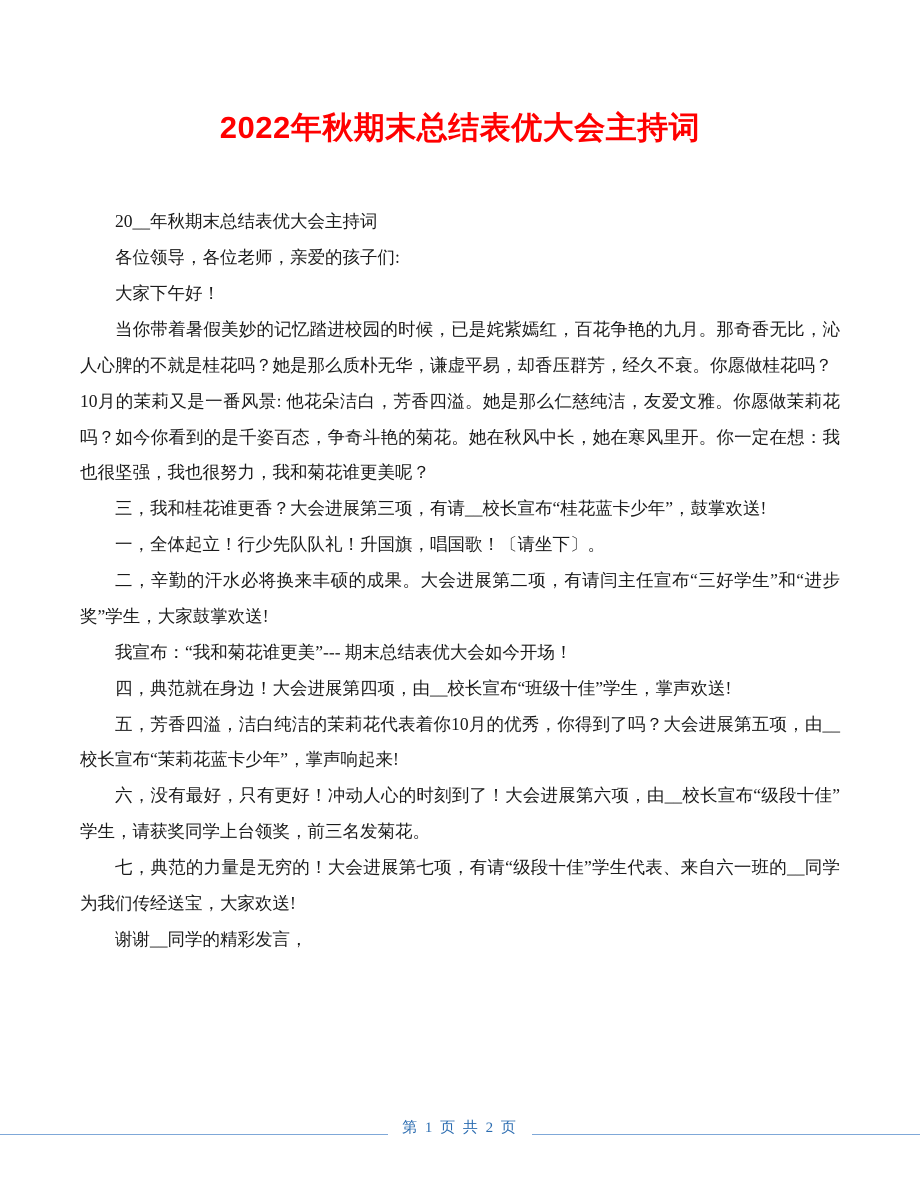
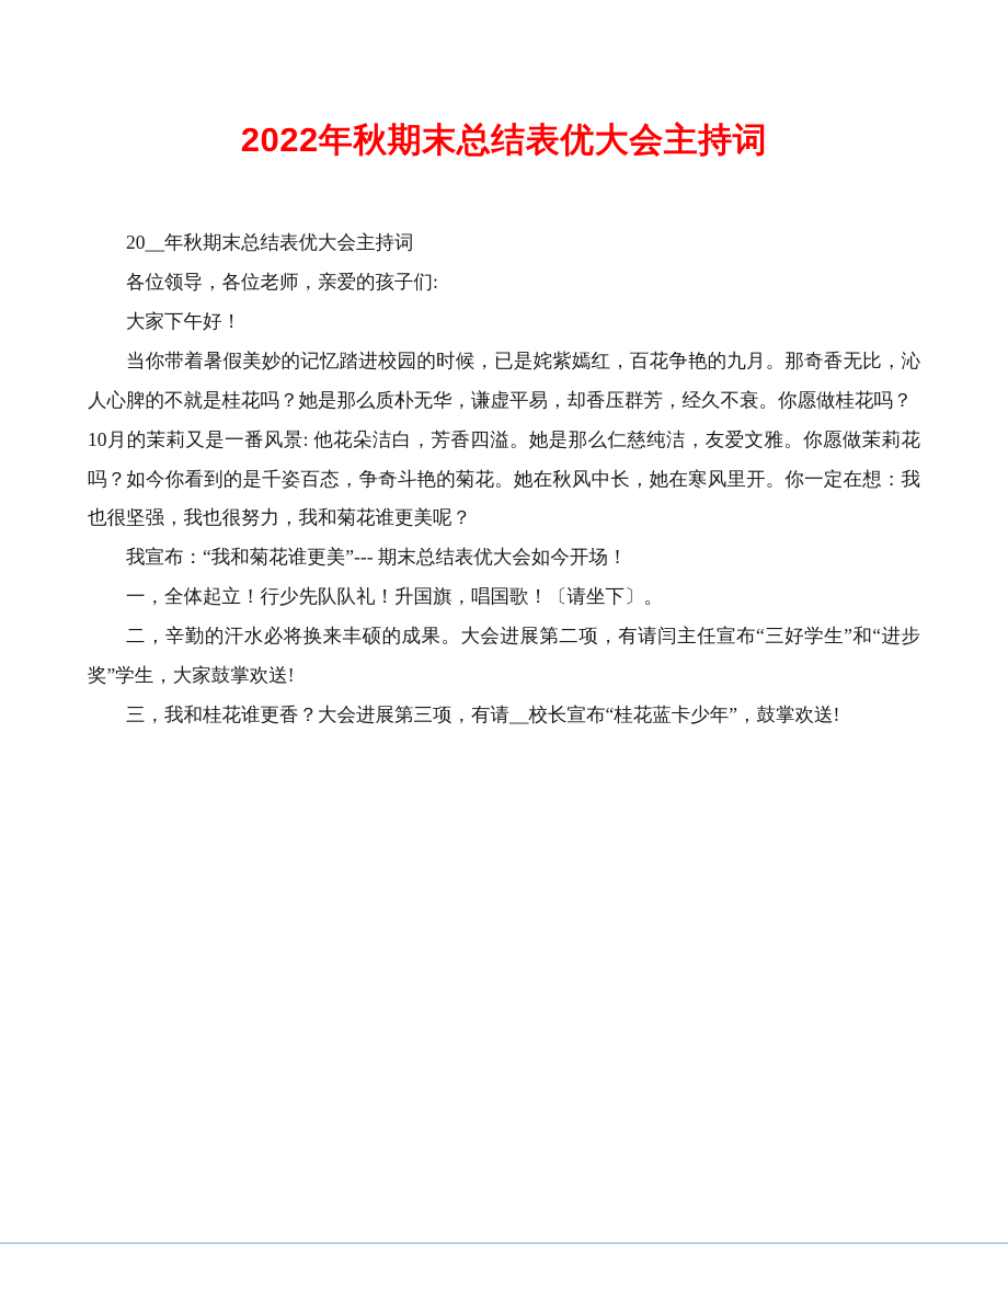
  2022年秋期末总结表优大会主持词
  20__年秋期末总结表优大会主持词
  各位领导，各位老师，亲爱的孩子们:
  大家下午好！
  当你带着暑假美妙的记忆踏进校园的时候，已是姹紫嫣红，百花争艳的九月。那奇香无比，沁人心脾的不就是桂花吗？她是那么质朴无华，谦虚平易，却香压群芳，经久不衰。你愿做桂花吗？
  10月的茉莉又是一番风景: 他花朵洁白，芳香四溢。她是那么仁慈纯洁，友爱文雅。你愿做茉莉花吗？如今你看到的是千姿百态，争奇斗艳的菊花。她在秋风中长，她在寒风里开。你一定在想：我也很坚强，我也很努力，我和菊花谁更美呢？
- 三，我和桂花谁更香？大会进展第三项，有请__校长宣布“桂花蓝卡少年”，鼓掌欢送!
+ 我宣布：“我和菊花谁更美”--- 期末总结表优大会如今开场！
  一，全体起立！行少先队队礼！升国旗，唱国歌！〔请坐下〕。
  二，辛勤的汗水必将换来丰硕的成果。大会进展第二项，有请闫主任宣布“三好学生”和“进步奖”学生，大家鼓掌欢送!
- 我宣布：“我和菊花谁更美”--- 期末总结表优大会如今开场！
+ 三，我和桂花谁更香？大会进展第三项，有请__校长宣布“桂花蓝卡少年”，鼓掌欢送!
- 四，典范就在身边！大会进展第四项，由__校长宣布“班级十佳”学生，掌声欢送!
- 五，芳香四溢，洁白纯洁的茉莉花代表着你10月的优秀，你得到了吗？大会进展第五项，由__校长宣布“茉莉花蓝卡少年”，掌声响起来!
- 六，没有最好，只有更好！冲动人心的时刻到了！大会进展第六项，由__校长宣布“级段十佳”学生，请获奖同学上台领奖，前三名发菊花。
- 七，典范的力量是无穷的！大会进展第七项，有请“级段十佳”学生代表、来自六一班的__同学为我们传经送宝，大家欢送!
- 谢谢__同学的精彩发言，
- 第 1 页 共 2 页
